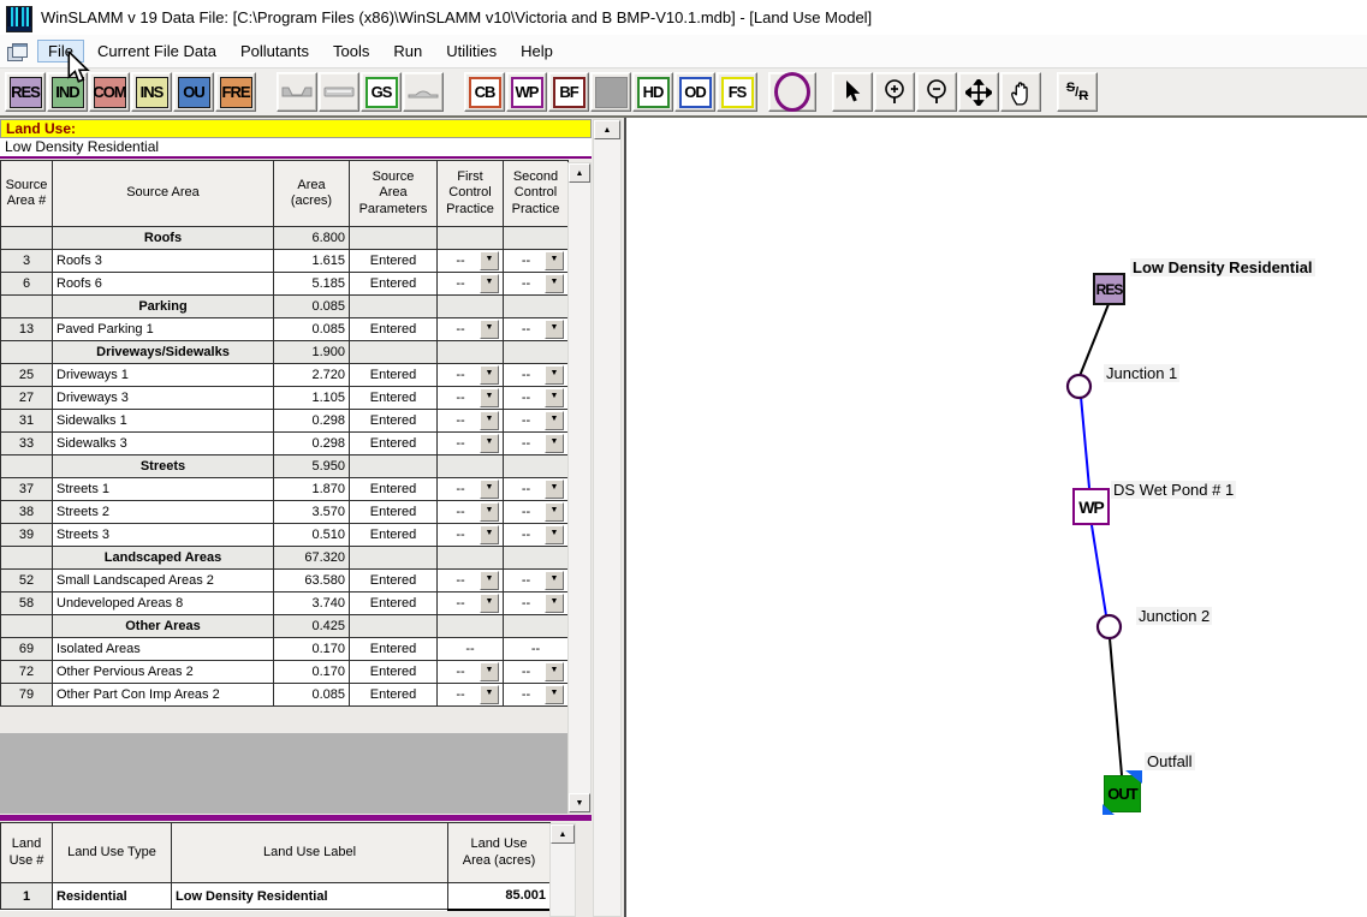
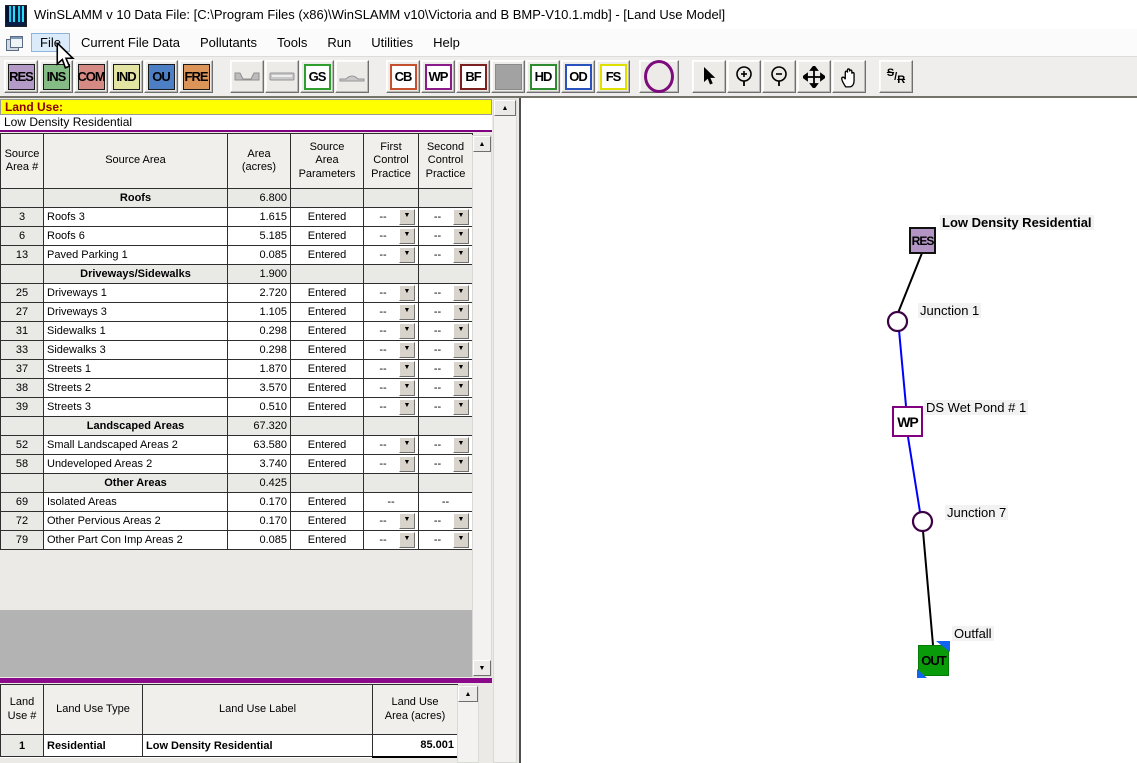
- WinSLAMM v 19 Data File: [C:\Program Files (x86)\WinSLAMM v10\Victoria and B BMP-V10.1.mdb] - [Land Use Model]
+ WinSLAMM v 10 Data File: [C:\Program Files (x86)\WinSLAMM v10\Victoria and B BMP-V10.1.mdb] - [Land Use Model]
  Fil
  Current File Data
  Pollutants
  Tools
  Run
  Utilities
  Help
  RES
- IND
+ INS
  COM
- INS
+ IND
  OU
  FRE
  GS
  CB
  WP
  BF
  HD
  OD
  FS
  S/R
  Land Use:
  Low Density Residential
  Source Area #	Source Area	Area (acres)	Source Area Parameters	First Control Practice	Second Control Practice
  	Roofs	6.800
  3	Roofs 3	1.615	Entered	--	--
  6	Roofs 6	5.185	Entered	--	--
- 	Parking	0.085
  13	Paved Parking 1	0.085	Entered	--	--
  	Driveways/Sidewalks	1.900
  25	Driveways 1	2.720	Entered	--	--
  27	Driveways 3	1.105	Entered	--	--
  31	Sidewalks 1	0.298	Entered	--	--
  33	Sidewalks 3	0.298	Entered	--	--
- 	Streets	5.950
  37	Streets 1	1.870	Entered	--	--
  38	Streets 2	3.570	Entered	--	--
  39	Streets 3	0.510	Entered	--	--
  	Landscaped Areas	67.320
  52	Small Landscaped Areas 2	63.580	Entered	--	--
- 58	Undeveloped Areas 8	3.740	Entered	--	--
+ 58	Undeveloped Areas 2	3.740	Entered	--	--
  	Other Areas	0.425
  69	Isolated Areas	0.170	Entered	--	--
  72	Other Pervious Areas 2	0.170	Entered	--	--
  79	Other Part Con Imp Areas 2	0.085	Entered	--	--
  Land Use #	Land Use Type	Land Use Label	Land Use Area (acres)
  1	Residential	Low Density Residential	85.001
  RES
  WP
  OUT
  Low Density Residential
  Junction 1
  DS Wet Pond # 1
- Junction 2
+ Junction 7
  Outfall
